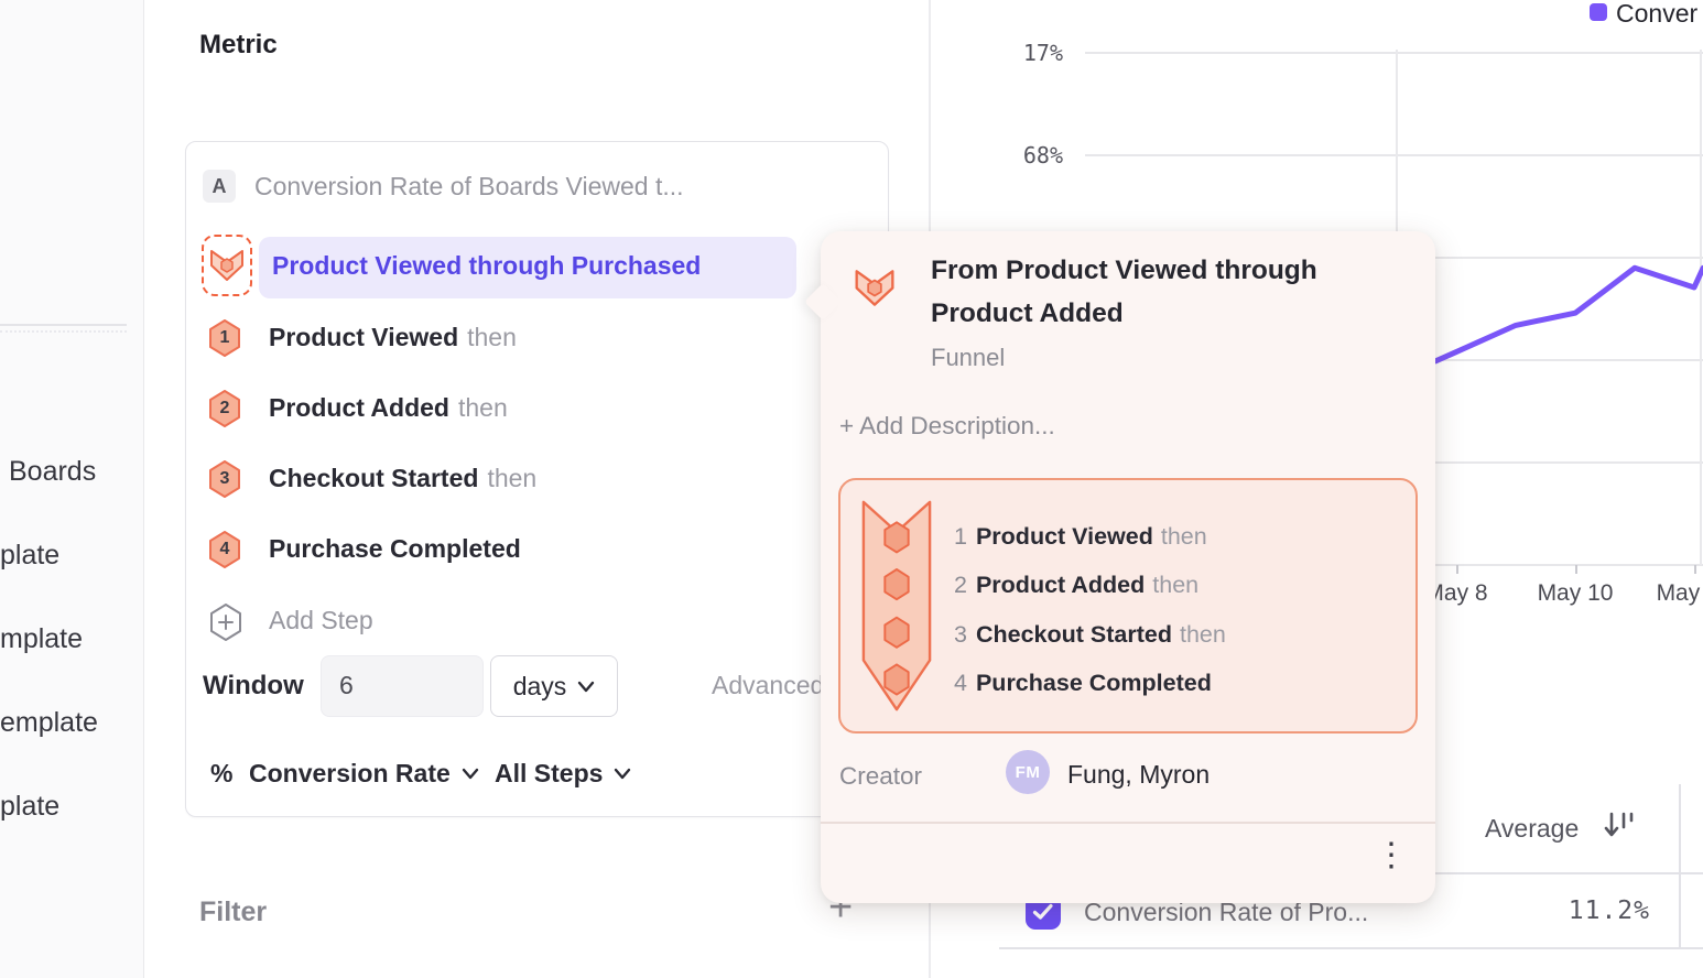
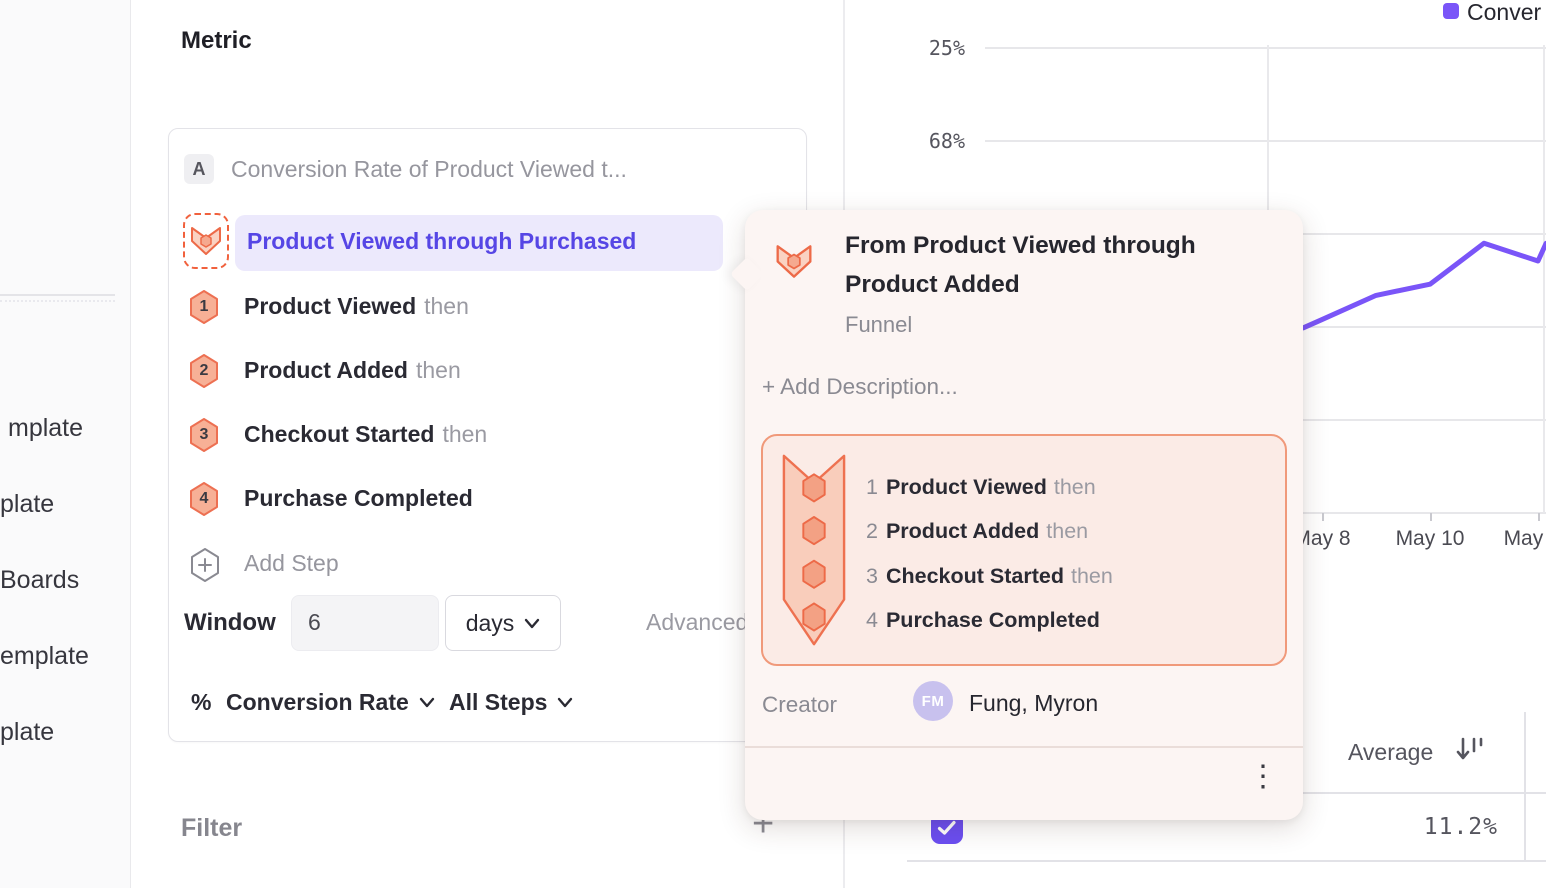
- Boards
+ mplate
  plate
- mplate
+ Boards
  emplate
  plate
  Metric
  A
- Conversion Rate of Boards Viewed t...
+ Conversion Rate of Product Viewed t...
  Product Viewed through Purchased
  1
  Product Viewed then
  2
  Product Added then
  3
  Checkout Started then
  4
  Purchase Completed
  Add Step
  Window
  6
  days
  Advanced
  %
  Conversion Rate
  All Steps
  Filter
  +
- 17%
+ 25%
  68%
  ay 8
  May 10
  Conver
  Average
- Conversion Rate of Pro...
  11.2%
  From Product Viewed through Product Added
  Funnel
  + Add Description...
  1 Product Viewed then
  2 Product Added then
  3 Checkout Started then
  4 Purchase Completed
  Creator
  FM
  Fung, Myron
  ⋮
